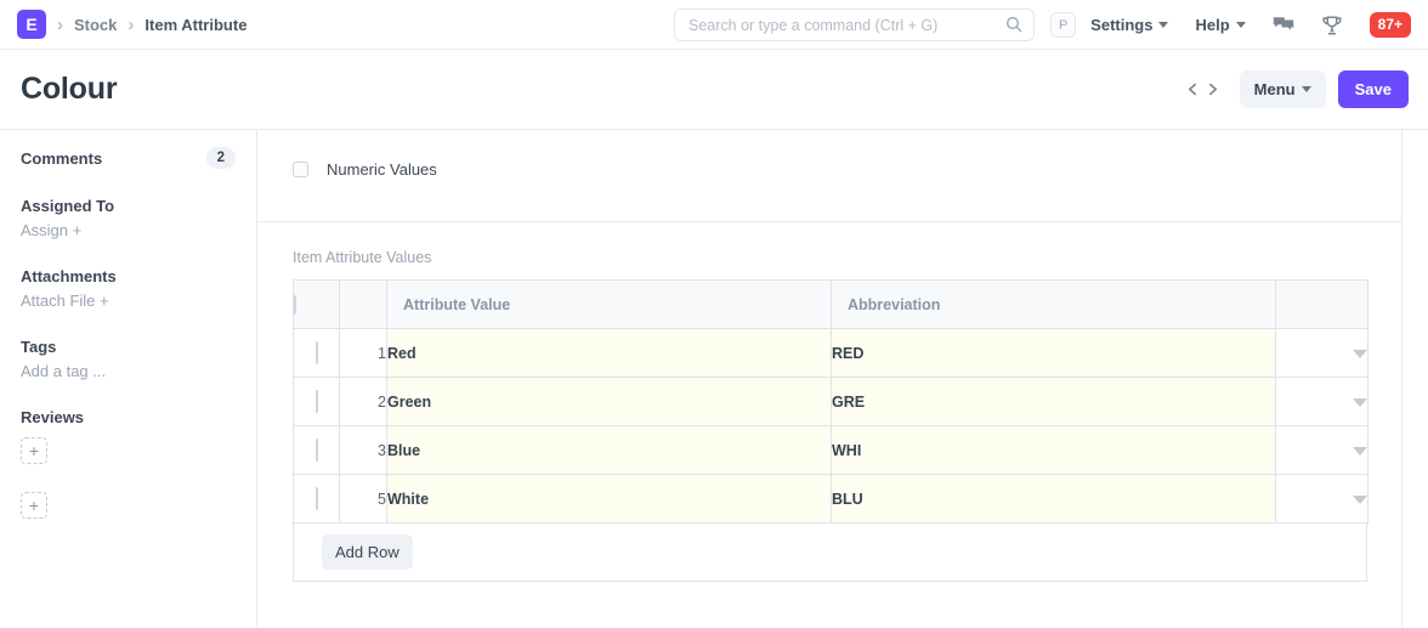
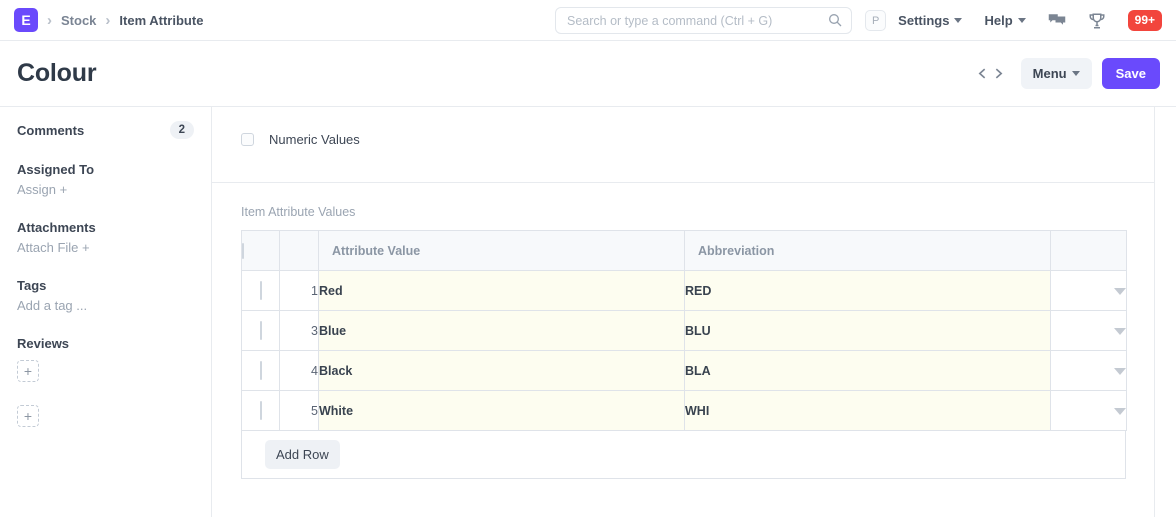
  E
  ›
  Stock
  ›
  Item Attribute
  Search or type a command (Ctrl + G)
  P
  Settings
  Help
- 87+
+ 99+
  Colour
  Menu
  Save
  Comments
  2
  Assigned To
  Assign +
  Attachments
  Attach File +
  Tags
  Add a tag ...
  Reviews
  +
  +
  Numeric Values
  Item Attribute Values
  		Attribute Value	Abbreviation
  	1	Red	RED
- 	2	Green	GRE
- 	3	Blue	WHI
+ 	3	Blue	BLU
+ 	4	Black	BLA
- 	5	White	BLU
+ 	5	White	WHI
  Add Row
